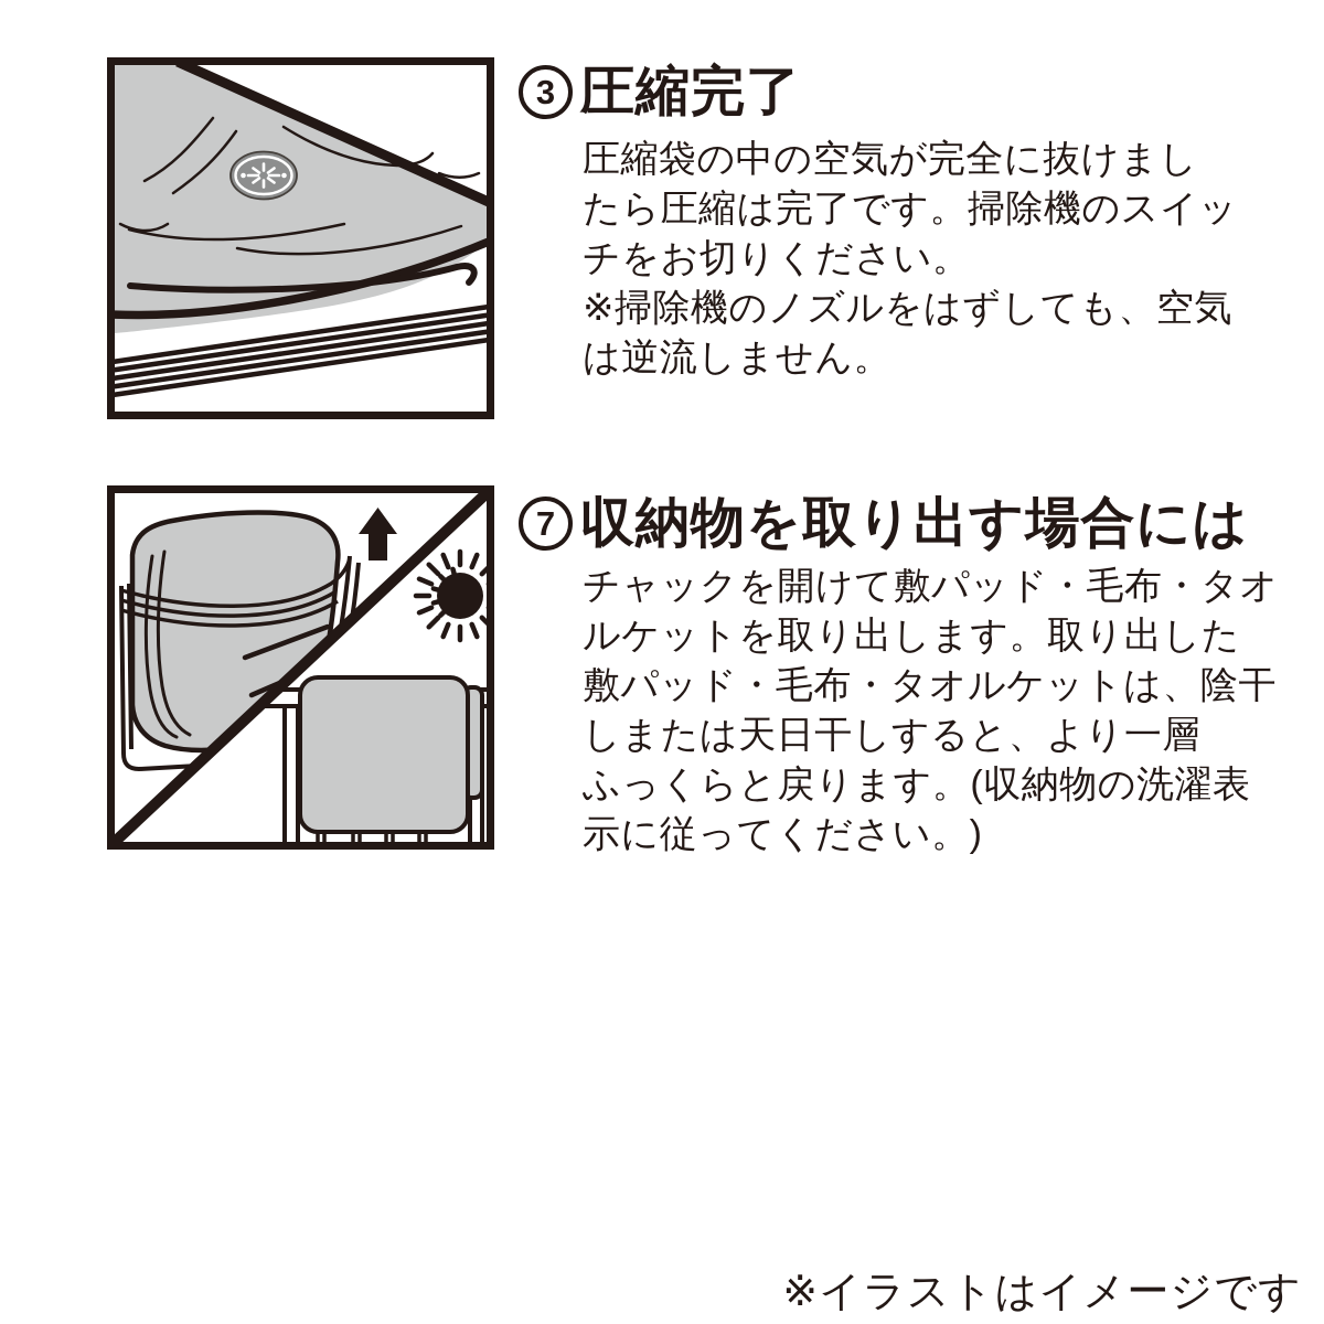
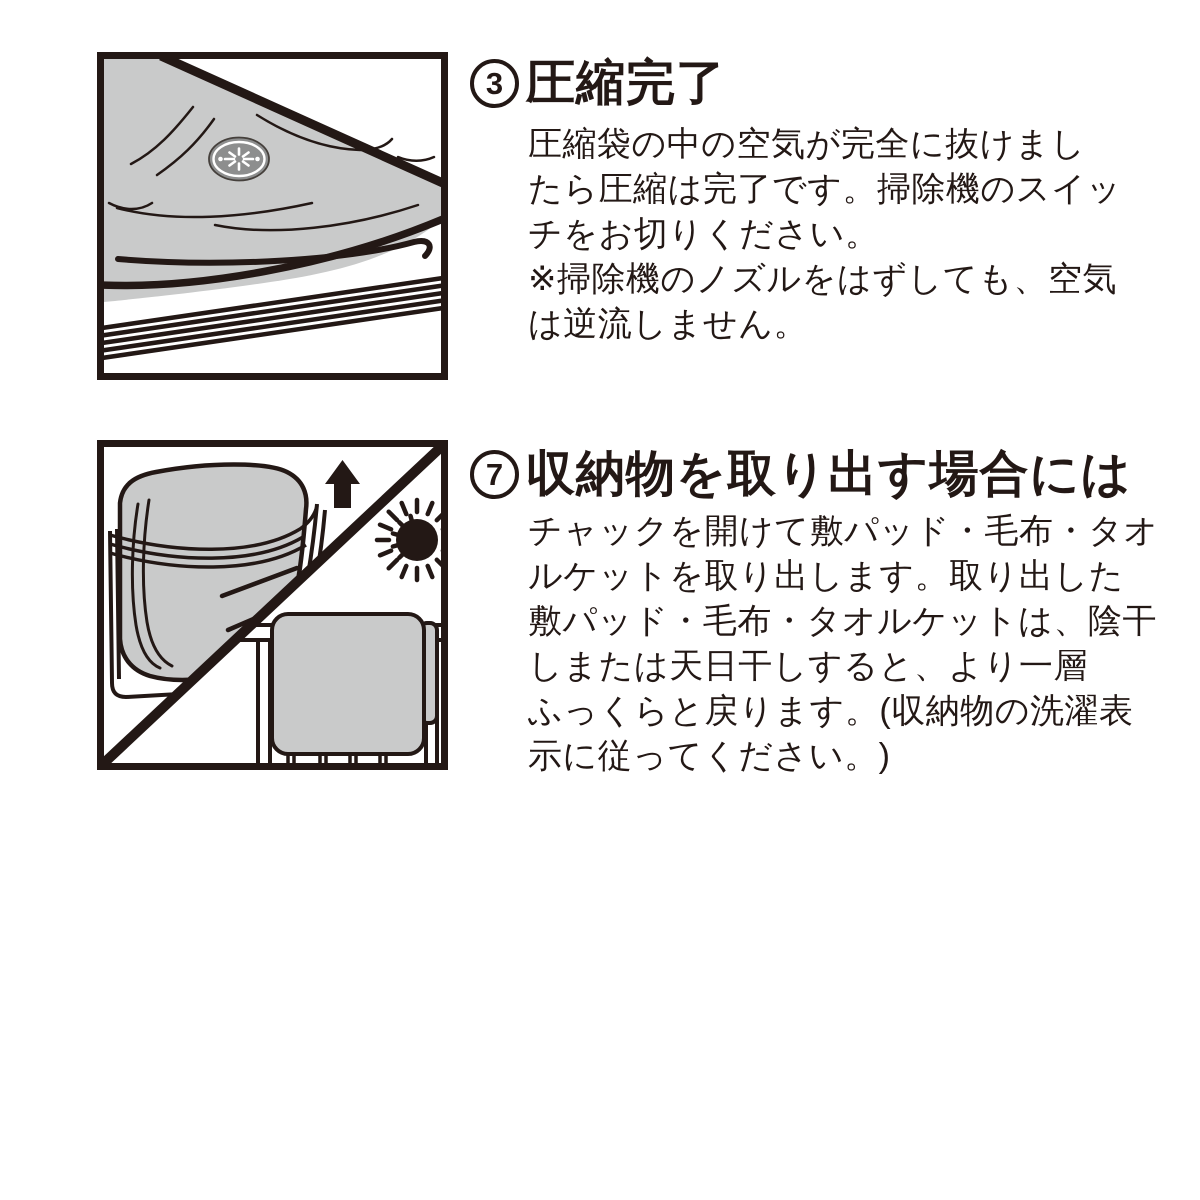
  3
  圧縮完了
  圧縮袋の中の空気が完全に抜けまし
  たら圧縮は完了です。掃除機のスイッ
  チをお切りください。
  ※掃除機のノズルをはずしても、空気
  は逆流しません。
  7
  収納物を取り出す場合には
  チャックを開けて敷パッド・毛布・タオ
  ルケットを取り出します。取り出した
  敷パッド・毛布・タオルケットは、陰干
  しまたは天日干しすると、より一層
  ふっくらと戻ります。(収納物の洗濯表
  示に従ってください。)
- ※イラストはイメージです
